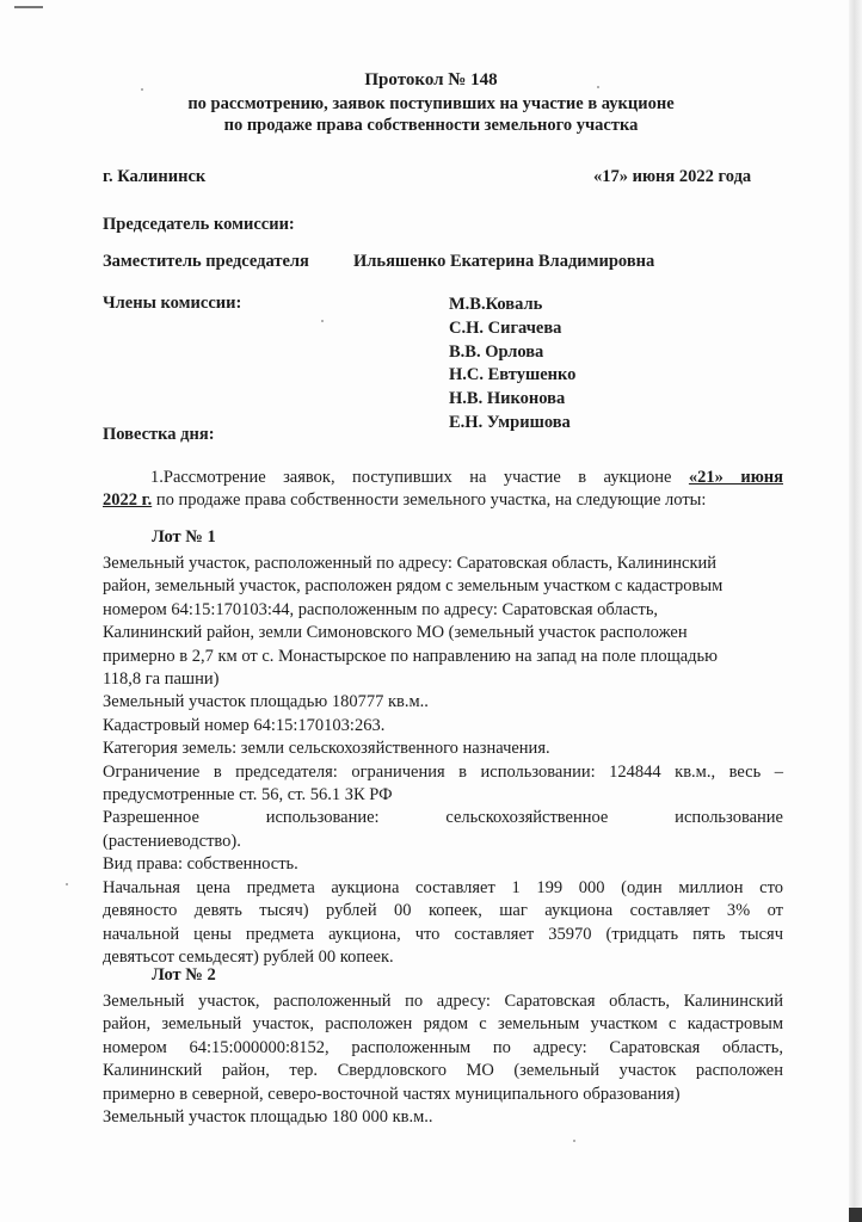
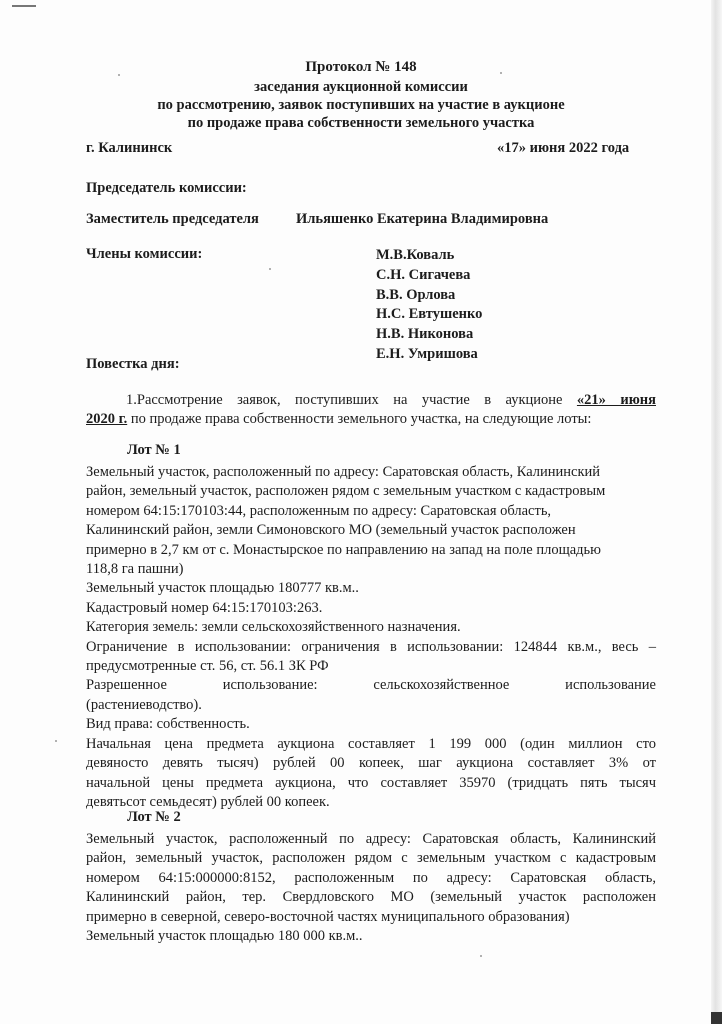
  Протокол № 148
+ заседания аукционной комиссии
  по рассмотрению, заявок поступивших на участие в аукционе
  по продаже права собственности земельного участка
  г. Калининск
  «17» июня 2022 года
  Председатель комиссии:
  Заместитель председателя
  Ильяшенко Екатерина Владимировна
  Члены комиссии:
  М.В.Коваль
  С.Н. Сигачева
  В.В. Орлова
  Н.С. Евтушенко
  Н.В. Никонова
  Е.Н. Умришова
  Повестка дня:
  1.Рассмотрение заявок, поступивших на участие в аукционе «21» июня
- 2022 г. по продаже права собственности земельного участка, на следующие лоты:
+ 2020 г. по продаже права собственности земельного участка, на следующие лоты:
  Лот № 1
  Земельный участок, расположенный по адресу: Саратовская область, Калининский
  район, земельный участок, расположен рядом с земельным участком с кадастровым
  номером 64:15:170103:44, расположенным по адресу: Саратовская область,
  Калининский район, земли Симоновского МО (земельный участок расположен
  примерно в 2,7 км от с. Монастырское по направлению на запад на поле площадью
  118,8 га пашни)
  Земельный участок площадью 180777 кв.м..
  Кадастровый номер 64:15:170103:263.
  Категория земель: земли сельскохозяйственного назначения.
- Ограничение в председателя: ограничения в использовании: 124844 кв.м., весь –
+ Ограничение в использовании: ограничения в использовании: 124844 кв.м., весь –
  предусмотренные ст. 56, ст. 56.1 ЗК РФ
  Разрешенное использование: сельскохозяйственное использование
  (растениеводство).
  Вид права: собственность.
  Начальная цена предмета аукциона составляет 1 199 000 (один миллион сто
  девяносто девять тысяч) рублей 00 копеек, шаг аукциона составляет 3% от
  начальной цены предмета аукциона, что составляет 35970 (тридцать пять тысяч
  девятьсот семьдесят) рублей 00 копеек.
  Лот № 2
  Земельный участок, расположенный по адресу: Саратовская область, Калининский
  район, земельный участок, расположен рядом с земельным участком с кадастровым
  номером 64:15:000000:8152, расположенным по адресу: Саратовская область,
  Калининский район, тер. Свердловского МО (земельный участок расположен
  примерно в северной, северо-восточной частях муниципального образования)
  Земельный участок площадью 180 000 кв.м..
